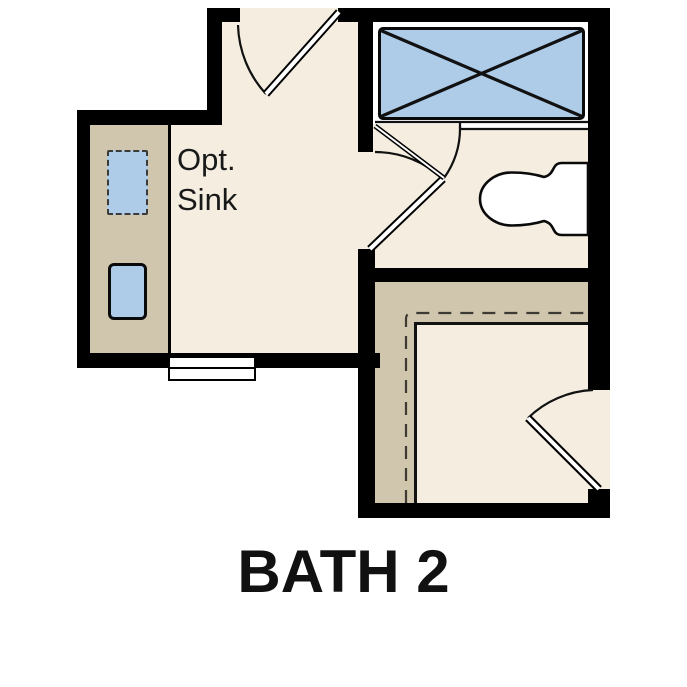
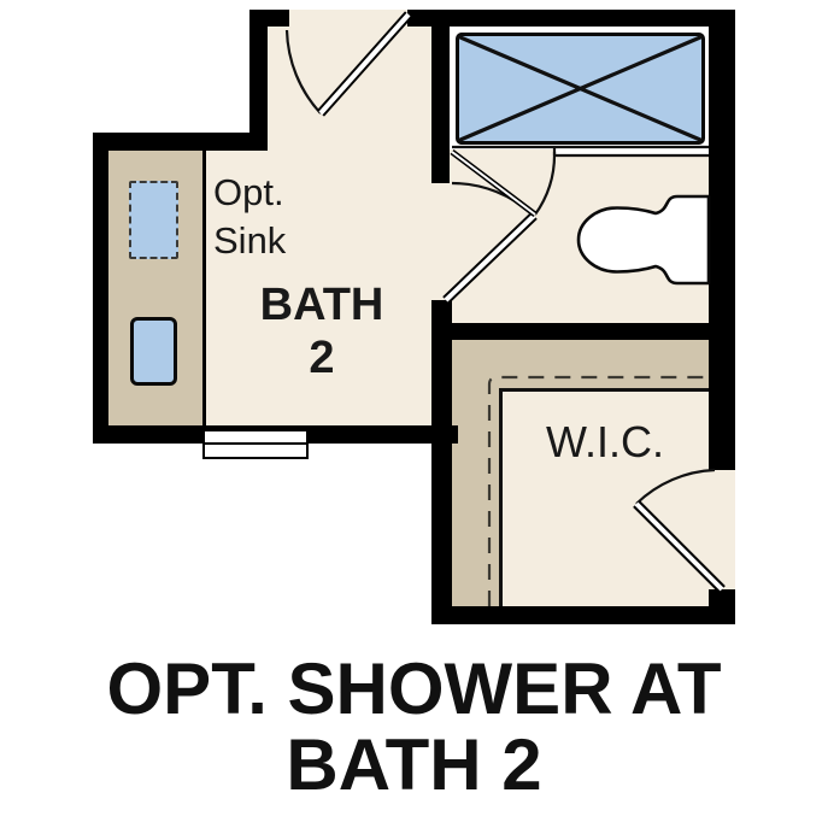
  Opt.
  Sink
+ BATH
+ 2
+ W.I.C.
+ OPT. SHOWER AT
  BATH 2
